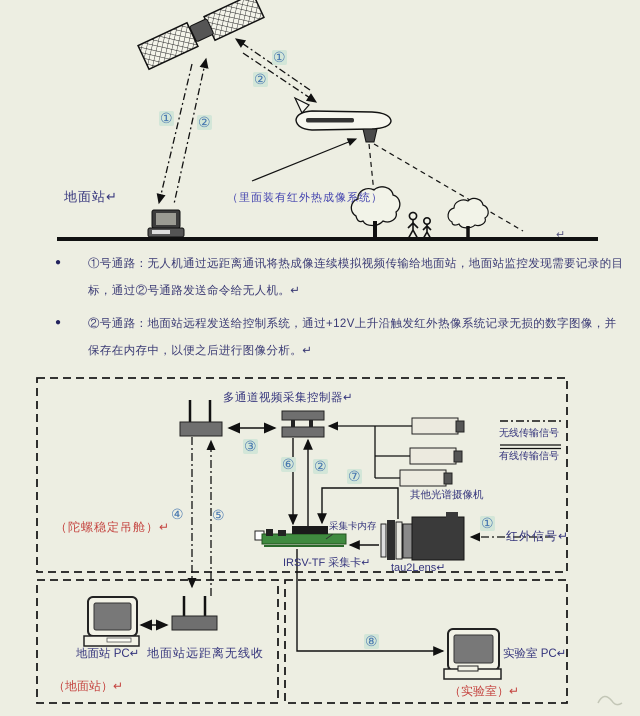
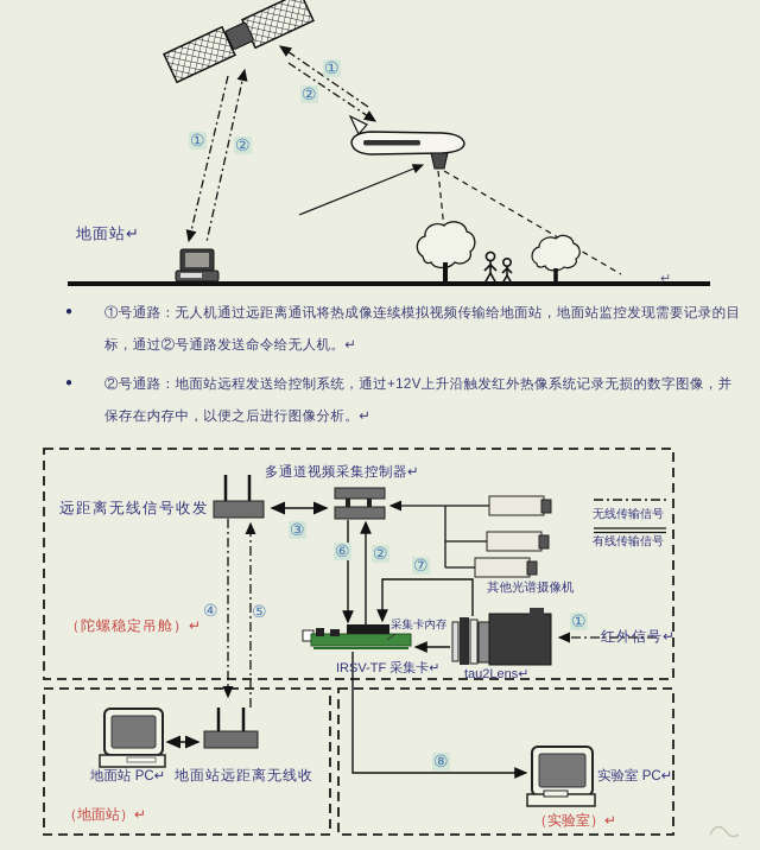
  ①
  ②
  ①
  ②
  ③
  ⑥
  ②
  ⑦
  ④
  ⑤
  ①
  ⑧
  地面站↵
- （里面装有红外热成像系统）
  ↵
  ●
  ①号通路：无人机通过远距离通讯将热成像连续模拟视频传输给地面站，地面站监控发现需要记录的目标，通过②号通路发送命令给无人机。↵
  ●
  ②号通路：地面站远程发送给控制系统，通过+12V上升沿触发红外热像系统记录无损的数字图像，并保存在内存中，以便之后进行图像分析。↵
  多通道视频采集控制器↵
+ 远距离无线信号收发
  无线传输信号
  有线传输信号
  其他光谱摄像机
  采集卡内存
  IRSV-TF 采集卡↵
  tau2Lens↵
  红外信号↵
  （陀螺稳定吊舱）↵
  地面站 PC↵
  地面站远距离无线收
  （地面站）↵
  实验室 PC↵
  （实验室）↵
